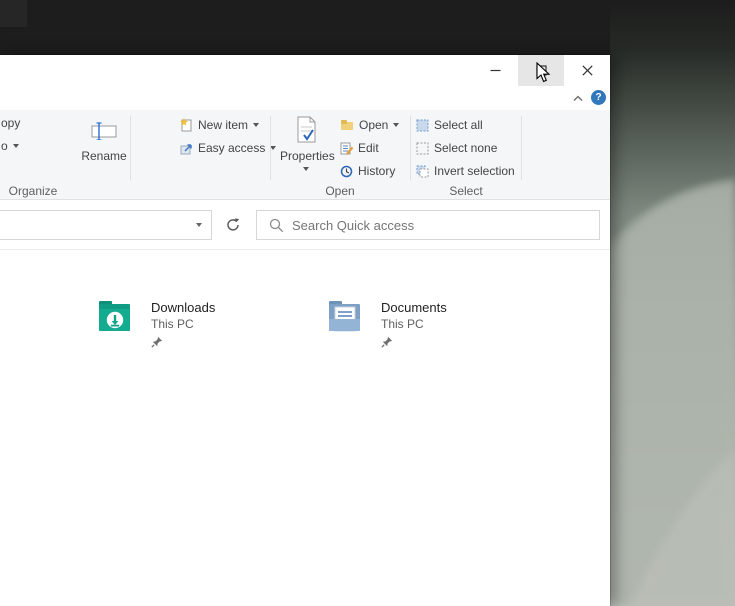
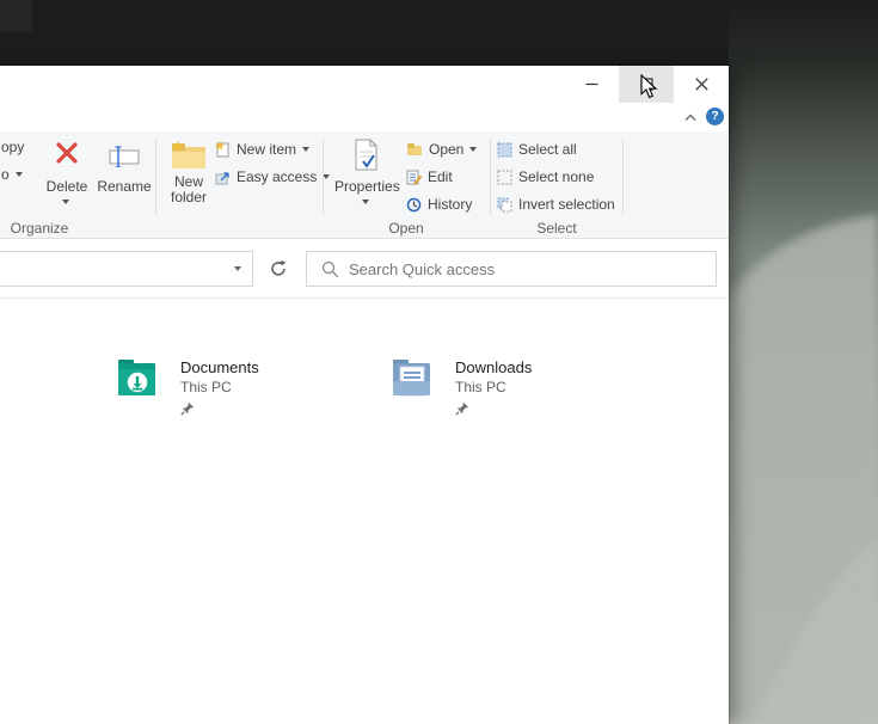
  ?
  opy
  o
+ Delete
  Rename
+ New folder
  New item
  Easy access
  Properties
  Open
  Edit
  History
  Select all
  Select none
  Invert selection
  Organize
  Open
  Select
  Search Quick access
- Downloads
+ Documents
  This PC
- Documents
+ Downloads
  This PC
